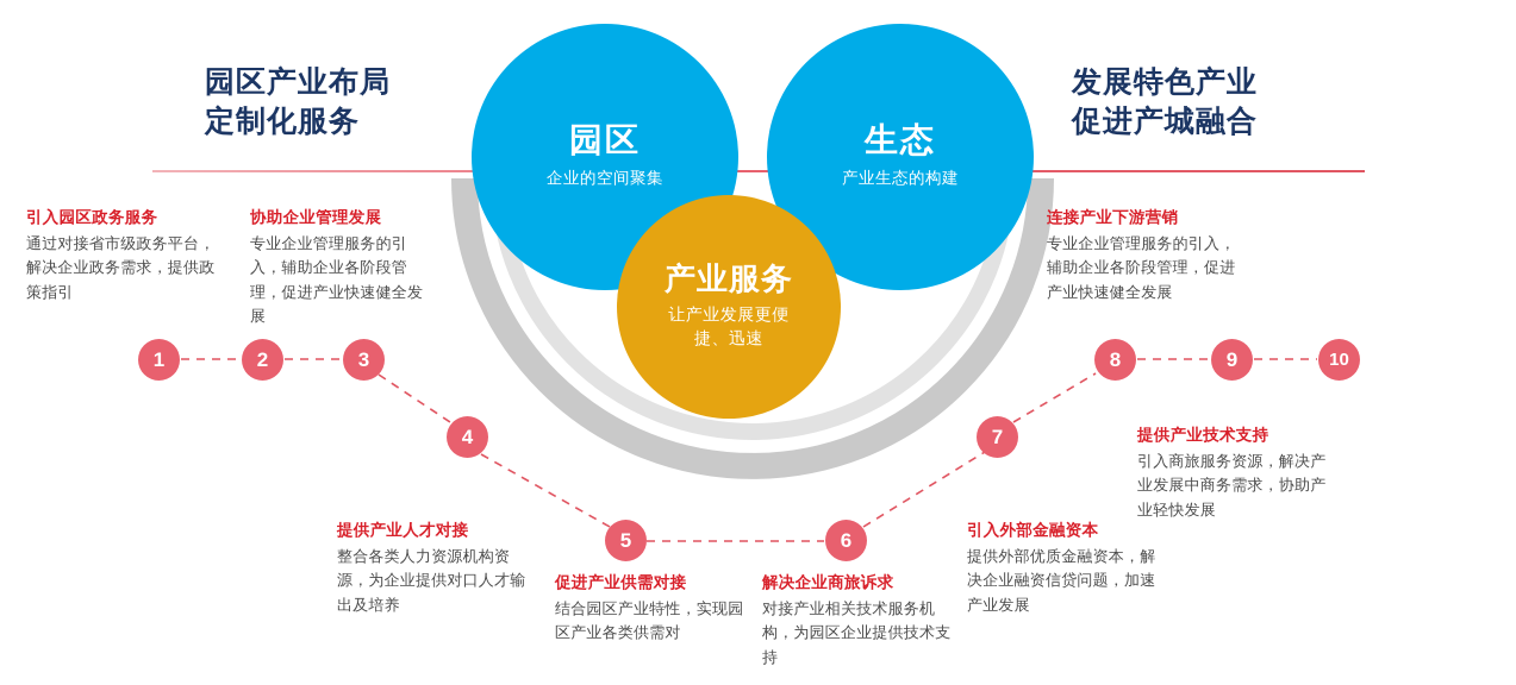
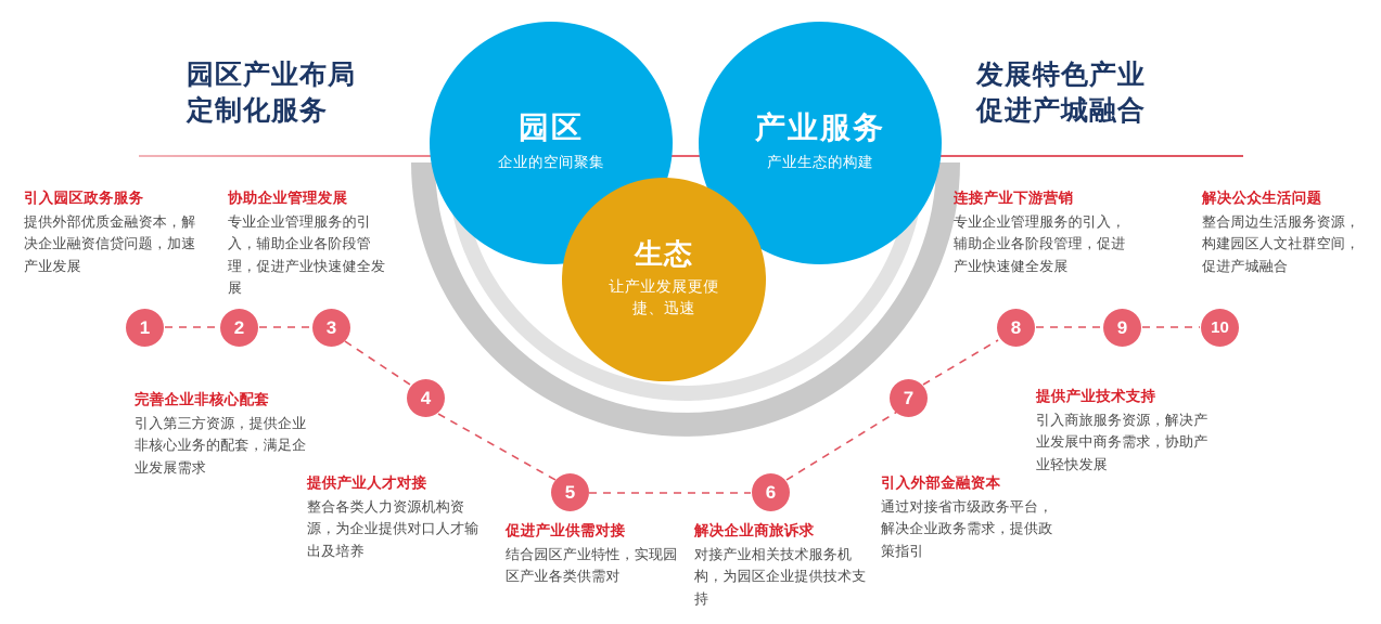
  园区产业布局
  定制化服务
  发展特色产业
  促进产城融合
  园区
  企业的空间聚集
- 生态
+ 产业服务
  产业生态的构建
- 产业服务
+ 生态
  让产业发展更便捷、迅速
  1
  2
  3
  4
  5
  6
  7
  8
  9
  10
  引入园区政务服务
- 通过对接省市级政务平台，解决企业政务需求，提供政策指引
+ 提供外部优质金融资本，解决企业融资信贷问题，加速产业发展
  协助企业管理发展
  专业企业管理服务的引入，辅助企业各阶段管理，促进产业快速健全发展
+ 完善企业非核心配套
+ 引入第三方资源，提供企业非核心业务的配套，满足企业发展需求
  提供产业人才对接
  整合各类人力资源机构资源，为企业提供对口人才输出及培养
  促进产业供需对接
  结合园区产业特性，实现园区产业各类供需对
  解决企业商旅诉求
  对接产业相关技术服务机构，为园区企业提供技术支持
  引入外部金融资本
- 提供外部优质金融资本，解决企业融资信贷问题，加速产业发展
+ 通过对接省市级政务平台，解决企业政务需求，提供政策指引
  提供产业技术支持
  引入商旅服务资源，解决产业发展中商务需求，协助产业轻快发展
  连接产业下游营销
  专业企业管理服务的引入，辅助企业各阶段管理，促进产业快速健全发展
+ 解决公众生活问题
+ 整合周边生活服务资源，构建园区人文社群空间，促进产城融合
